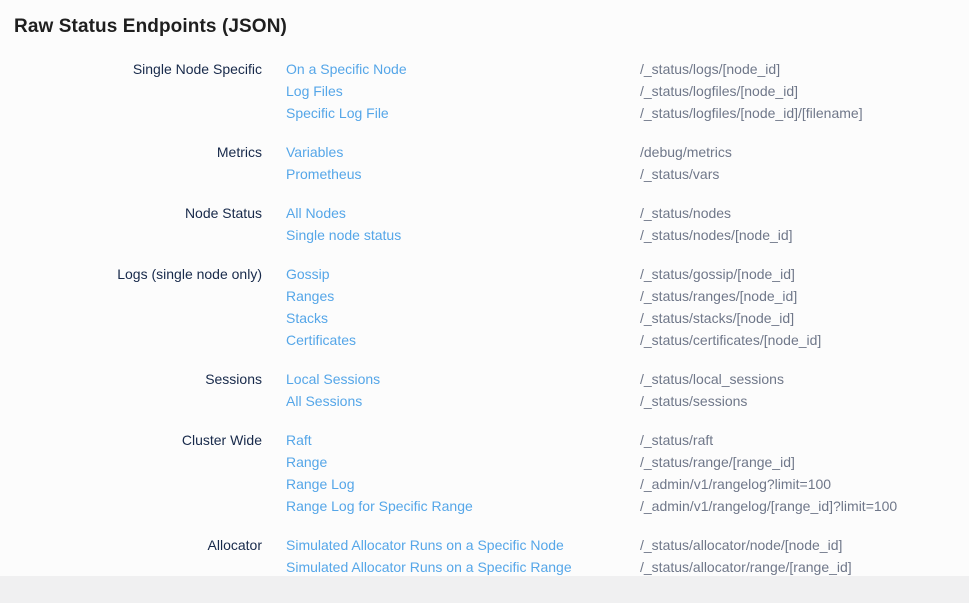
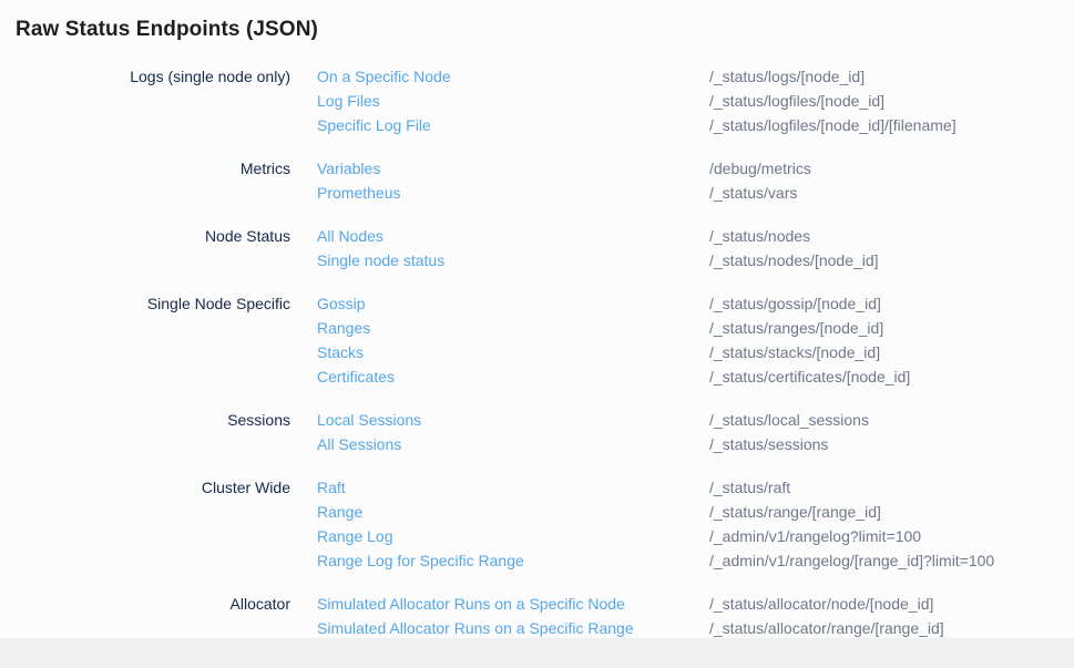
  Raw Status Endpoints (JSON)
- Single Node Specific
+ Logs (single node only)
  On a Specific Node
  /_status/logs/[node_id]
  Log Files
  /_status/logfiles/[node_id]
  Specific Log File
  /_status/logfiles/[node_id]/[filename]
  Metrics
  Variables
  /debug/metrics
  Prometheus
  /_status/vars
  Node Status
  All Nodes
  /_status/nodes
  Single node status
  /_status/nodes/[node_id]
- Logs (single node only)
+ Single Node Specific
  Gossip
  /_status/gossip/[node_id]
  Ranges
  /_status/ranges/[node_id]
  Stacks
  /_status/stacks/[node_id]
  Certificates
  /_status/certificates/[node_id]
  Sessions
  Local Sessions
  /_status/local_sessions
  All Sessions
  /_status/sessions
  Cluster Wide
  Raft
  /_status/raft
  Range
  /_status/range/[range_id]
  Range Log
  /_admin/v1/rangelog?limit=100
  Range Log for Specific Range
  /_admin/v1/rangelog/[range_id]?limit=100
  Allocator
  Simulated Allocator Runs on a Specific Node
  /_status/allocator/node/[node_id]
  Simulated Allocator Runs on a Specific Range
  /_status/allocator/range/[range_id]
